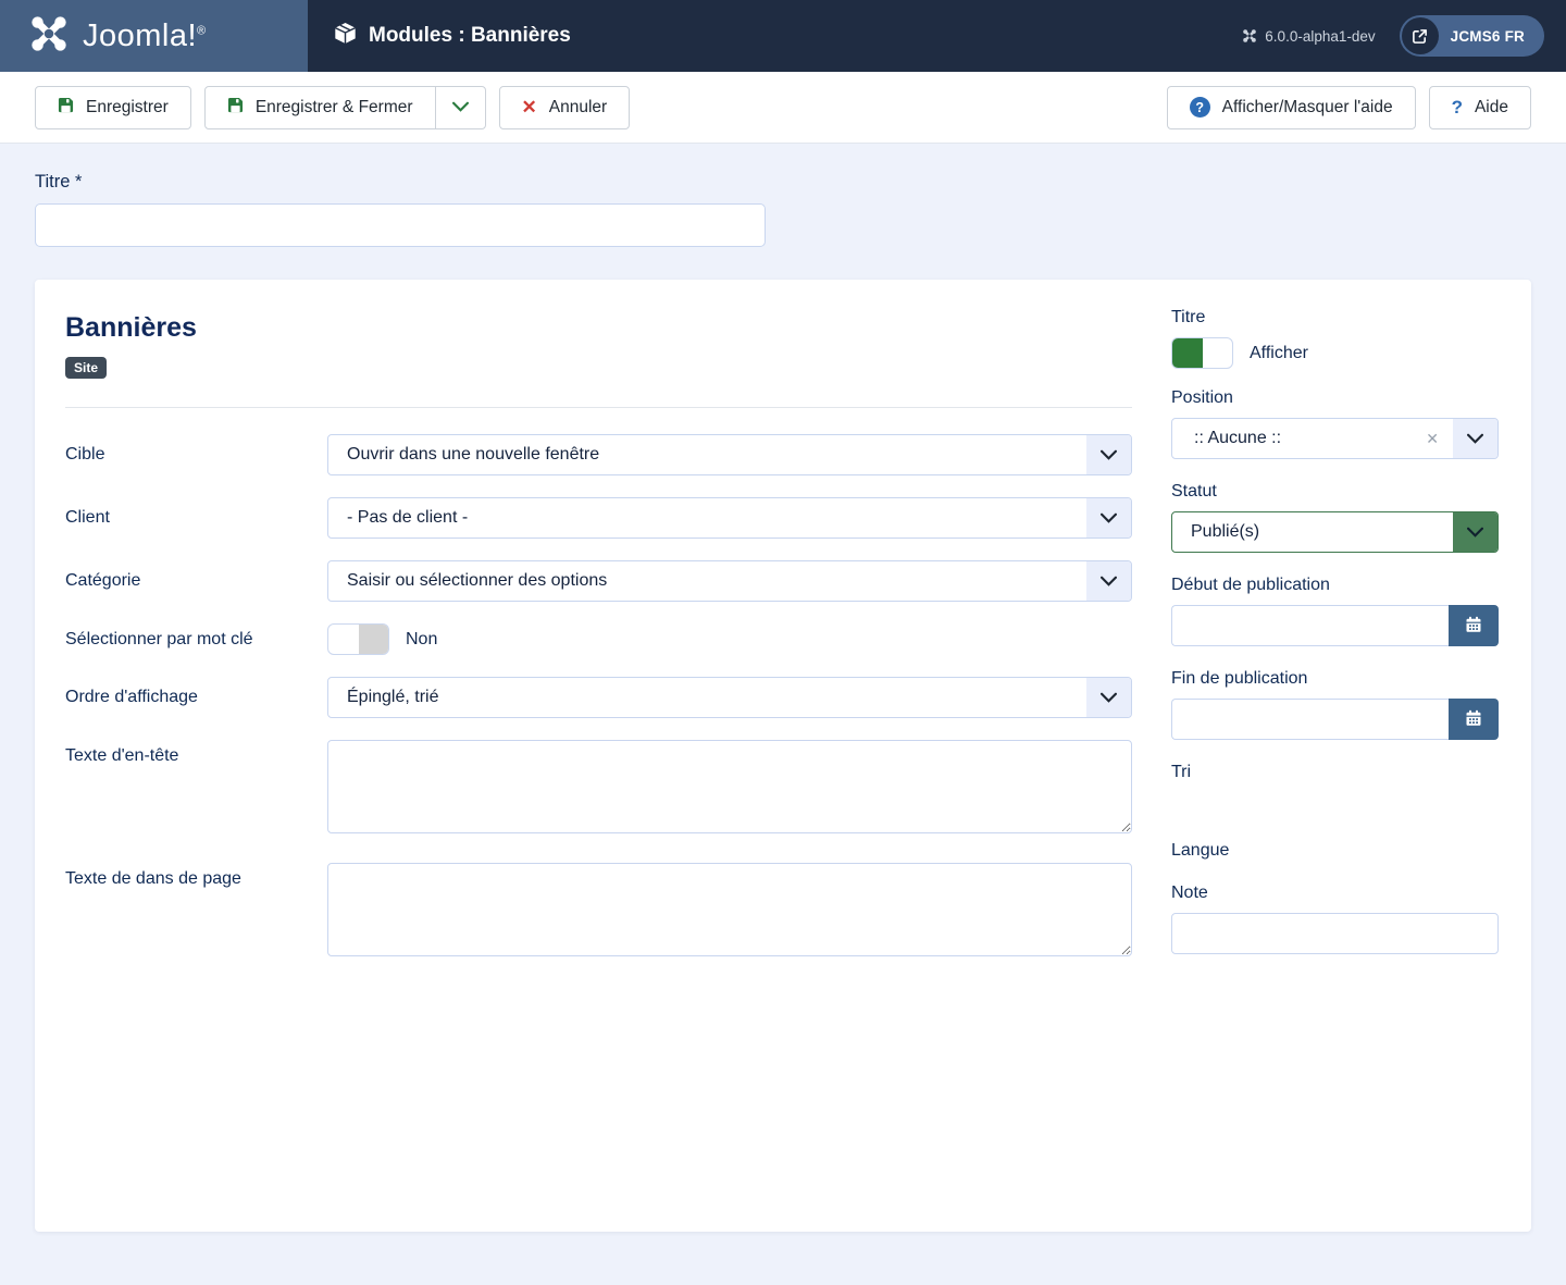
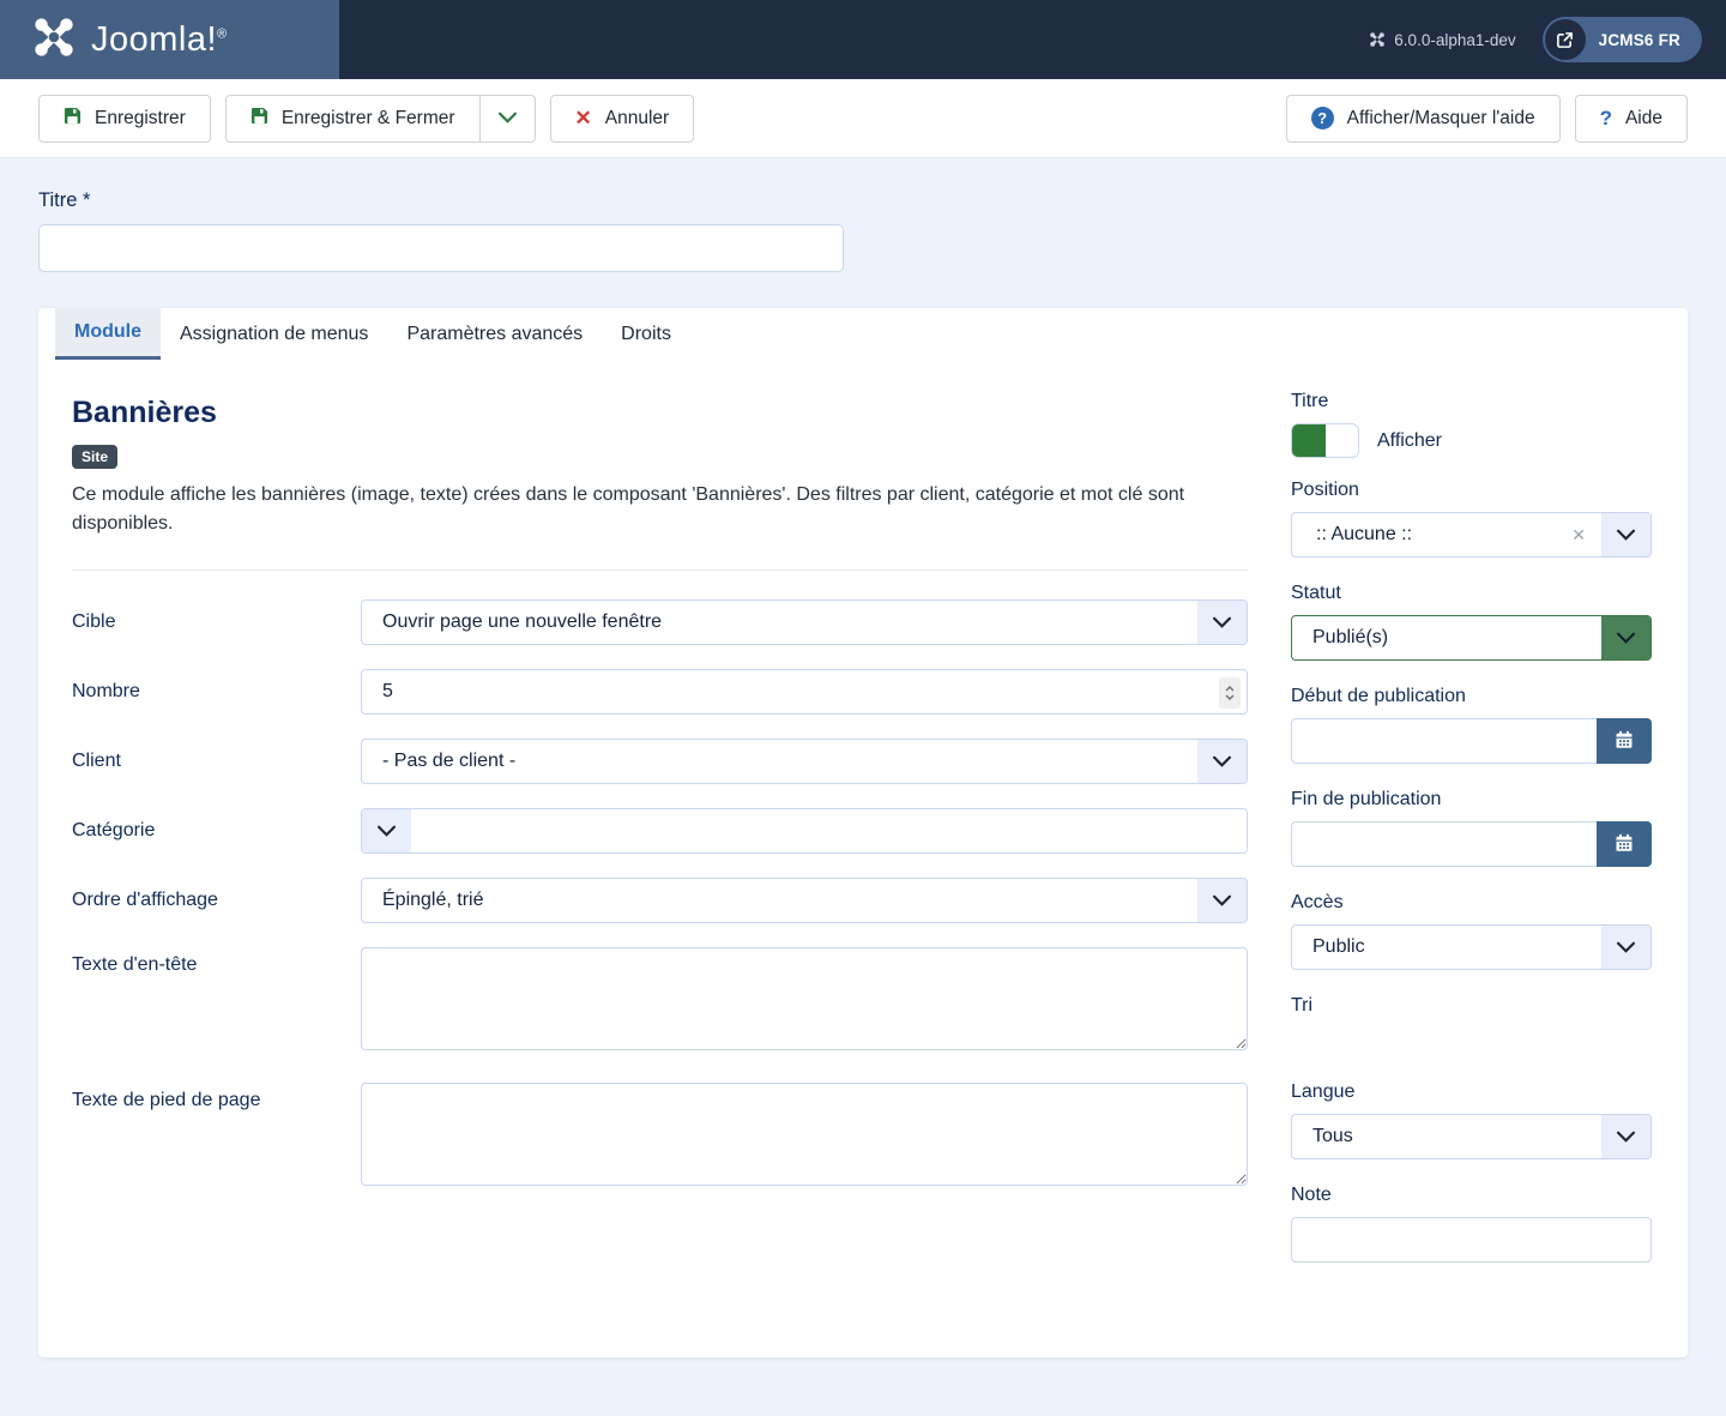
  Joomla!®
- Modules : Bannières
  6.0.0-alpha1-dev
  JCMS6 FR
  Enregistrer
  Enregistrer & Fermer
  ✕
  Annuler
  ?
  Afficher/Masquer l'aide
  ?
  Aide
  Titre *
+ Module
+ Assignation de menus
+ Paramètres avancés
+ Droits
  Bannières
  Site
+ Ce module affiche les bannières (image, texte) crées dans le composant 'Bannières'. Des filtres par client, catégorie et mot clé sont disponibles.
  Cible
- Ouvrir dans une nouvelle fenêtre
+ Ouvrir page une nouvelle fenêtre
+ Nombre
+ 5
  Client
  - Pas de client -
  Catégorie
- Saisir ou sélectionner des options
- Sélectionner par mot clé
- Non
  Ordre d'affichage
  Épinglé, trié
  Texte d'en-tête
- Texte de dans de page
+ Texte de pied de page
  Titre
  Afficher
  Position
  :: Aucune ::
  ✕
  Statut
  Publié(s)
  Début de publication
  Fin de publication
+ Accès
+ Public
  Tri
  Langue
+ Tous
  Note
